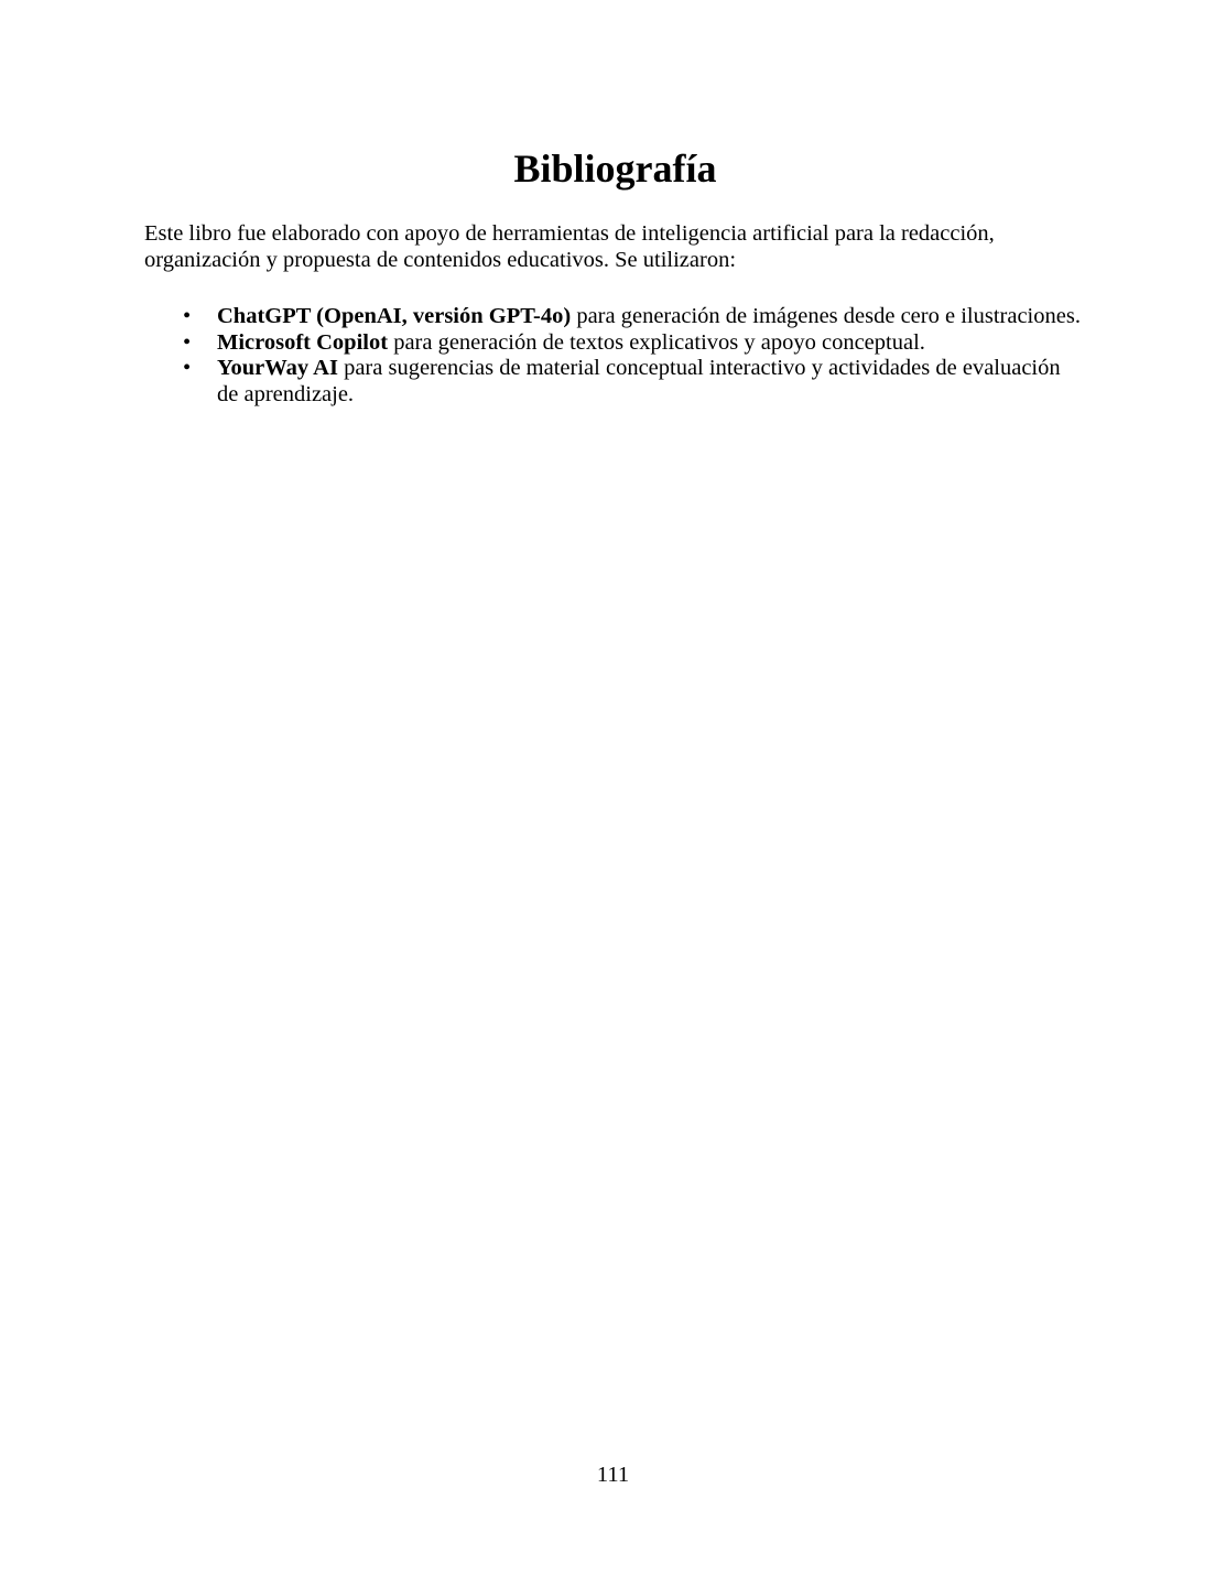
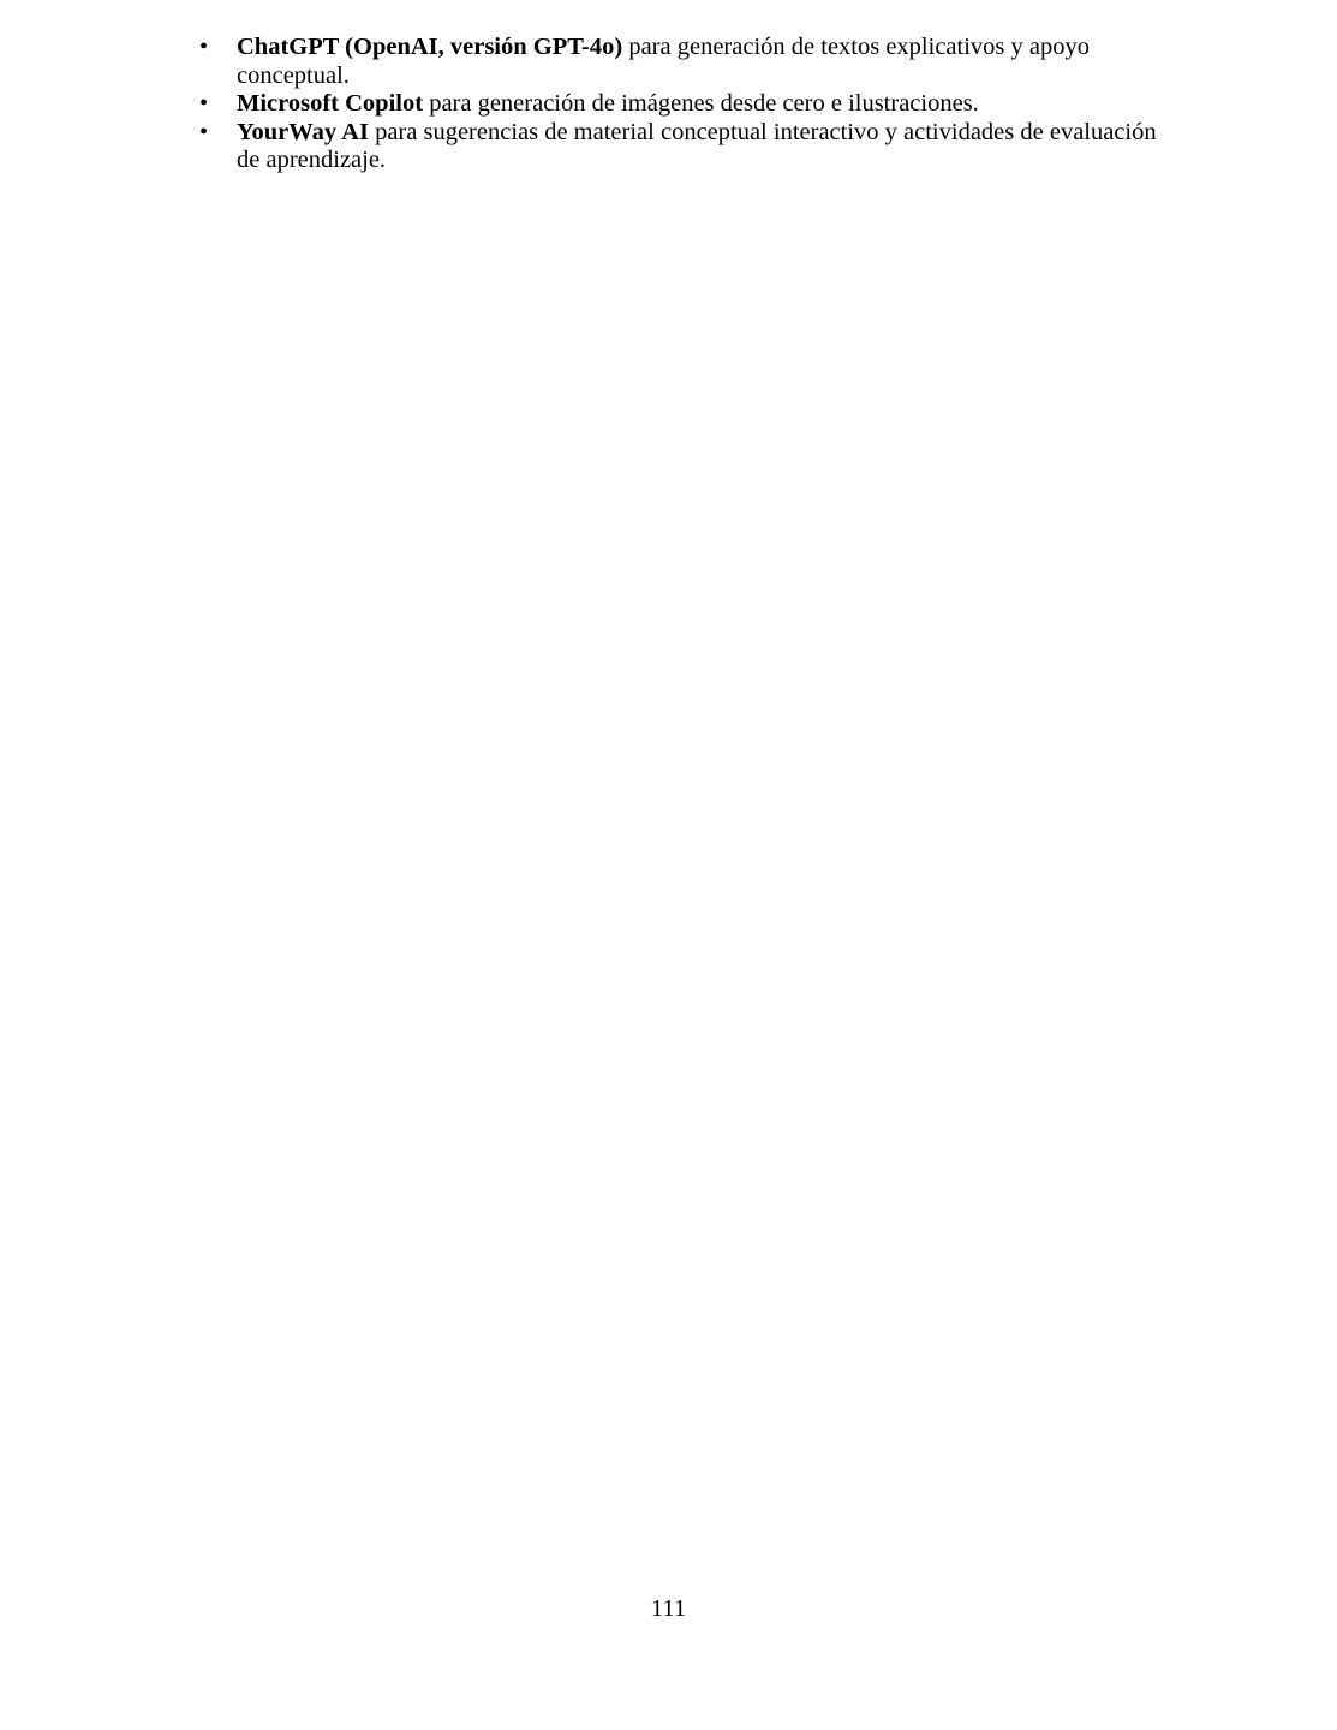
- Bibliografía
- Este libro fue elaborado con apoyo de herramientas de inteligencia artificial para la redacción, organización y propuesta de contenidos educativos. Se utilizaron:
  •
- ChatGPT (OpenAI, versión GPT-4o) para generación de imágenes desde cero e ilustraciones.
+ ChatGPT (OpenAI, versión GPT-4o) para generación de textos explicativos y apoyo conceptual.
  •
- Microsoft Copilot para generación de textos explicativos y apoyo conceptual.
+ Microsoft Copilot para generación de imágenes desde cero e ilustraciones.
  •
  YourWay AI para sugerencias de material conceptual interactivo y actividades de evaluación de aprendizaje.
  111
